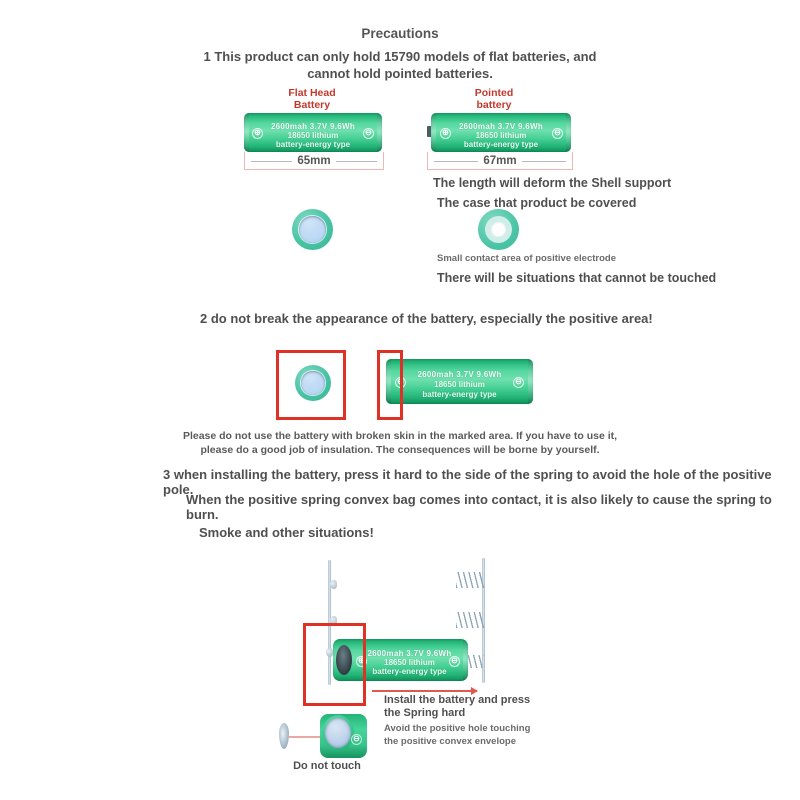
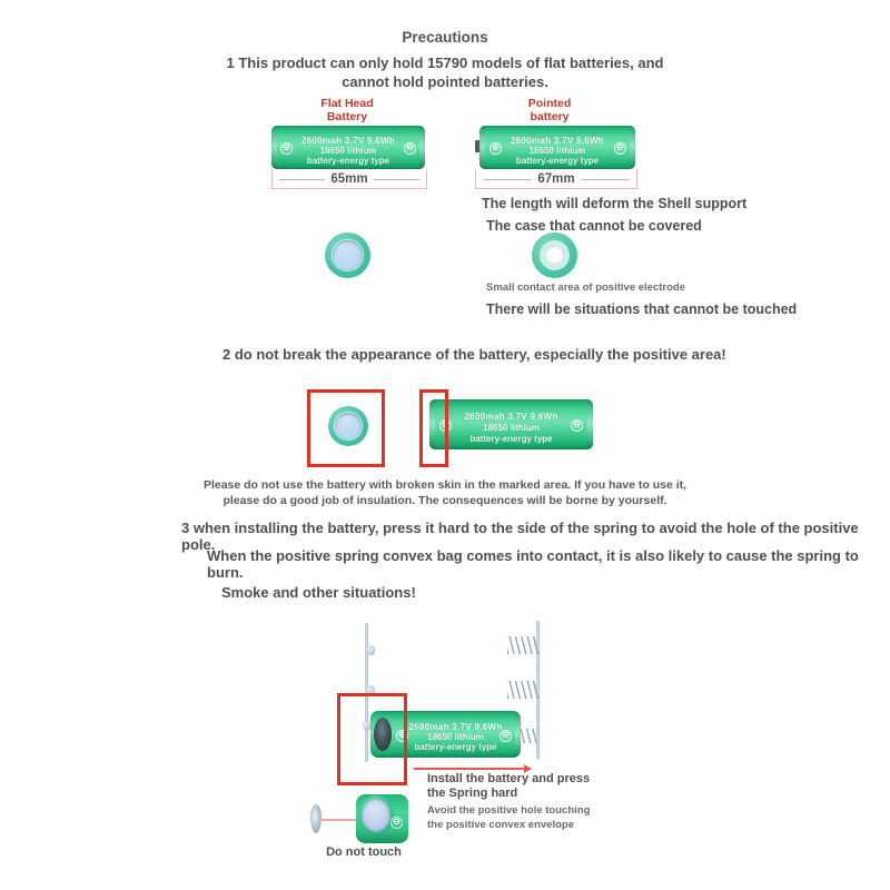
  Precautions
  1 This product can only hold 15790 models of flat batteries, and
  cannot hold pointed batteries.
  Flat Head
  Battery
  2600mah 3.7V 9.6Wh
  18650 lithium
  battery-energy type
  ⊕
  ⊖
  65mm
  Pointed
  battery
  2600mah 3.7V 9.6Wh
  18650 lithium
  battery-energy type
  ⊕
  ⊖
  67mm
  The length will deform the Shell support
- The case that product be covered
+ The case that cannot be covered
  Small contact area of positive electrode
  There will be situations that cannot be touched
  2 do not break the appearance of the battery, especially the positive area!
  2600mah 3.7V 9.6Wh
  18650 lithium
  battery-energy type
  ⊕
  ⊖
  Please do not use the battery with broken skin in the marked area. If you have to use it,
  please do a good job of insulation. The consequences will be borne by yourself.
  3 when installing the battery, press it hard to the side of the spring to avoid the hole of the positive pole.
  When the positive spring convex bag comes into contact, it is also likely to cause the spring to burn.
  Smoke and other situations!
  2600mah 3.7V 9.6Wh
  18650 lithium
  battery-energy type
  ⊕
  ⊖
  Install the battery and press
  the Spring hard
  Avoid the positive hole touching
  the positive convex envelope
  ⊖
  Do not touch
